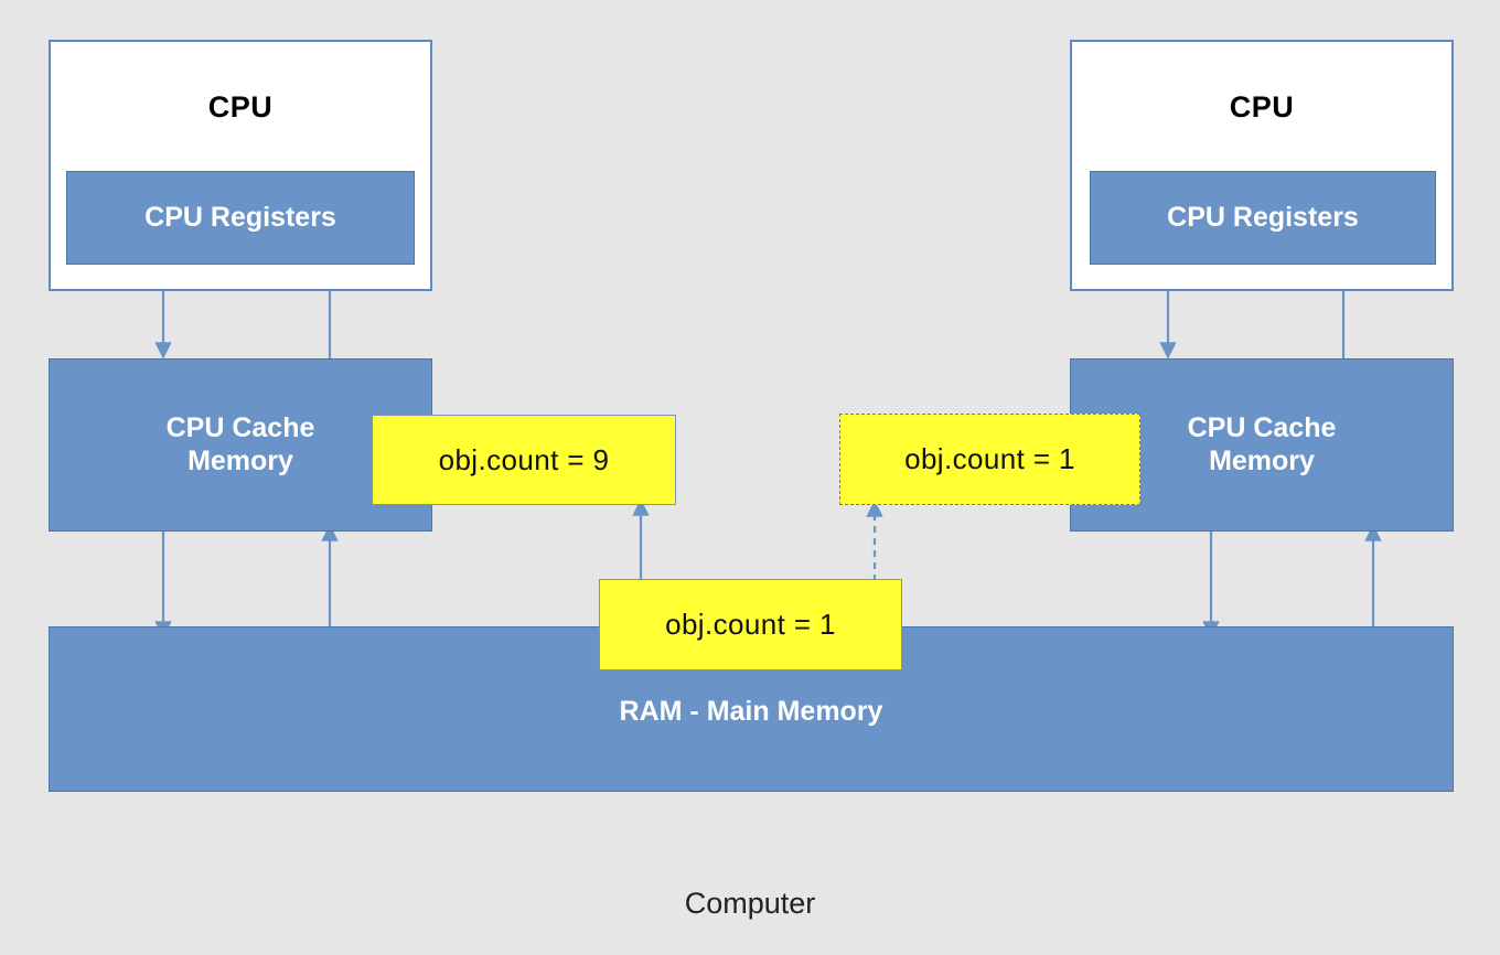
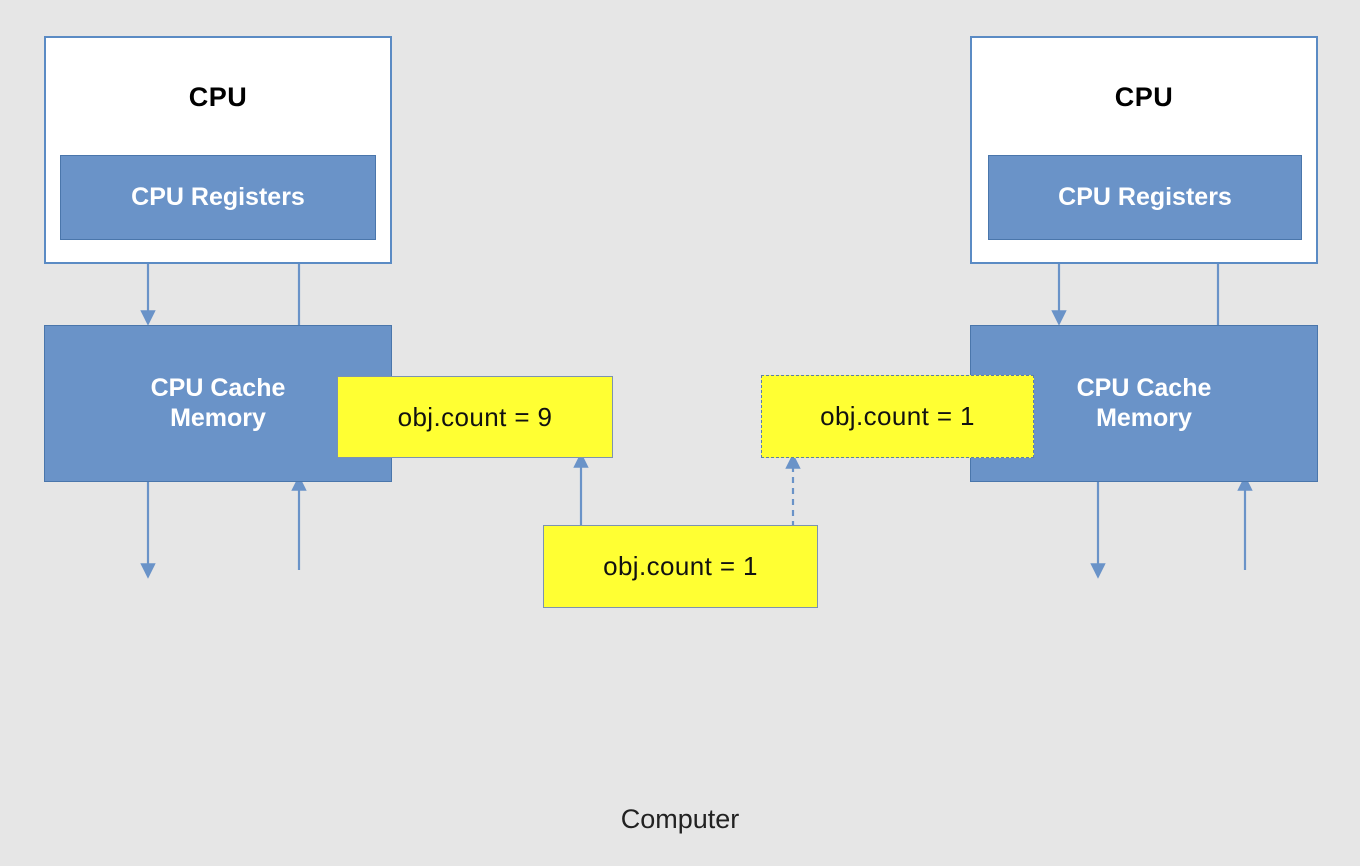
  CPU
  CPU Registers
  CPU Cache
  Memory
  CPU
  CPU Registers
  CPU Cache
  Memory
- RAM - Main Memory
  obj.count = 9
  obj.count = 1
  obj.count = 1
  Computer
